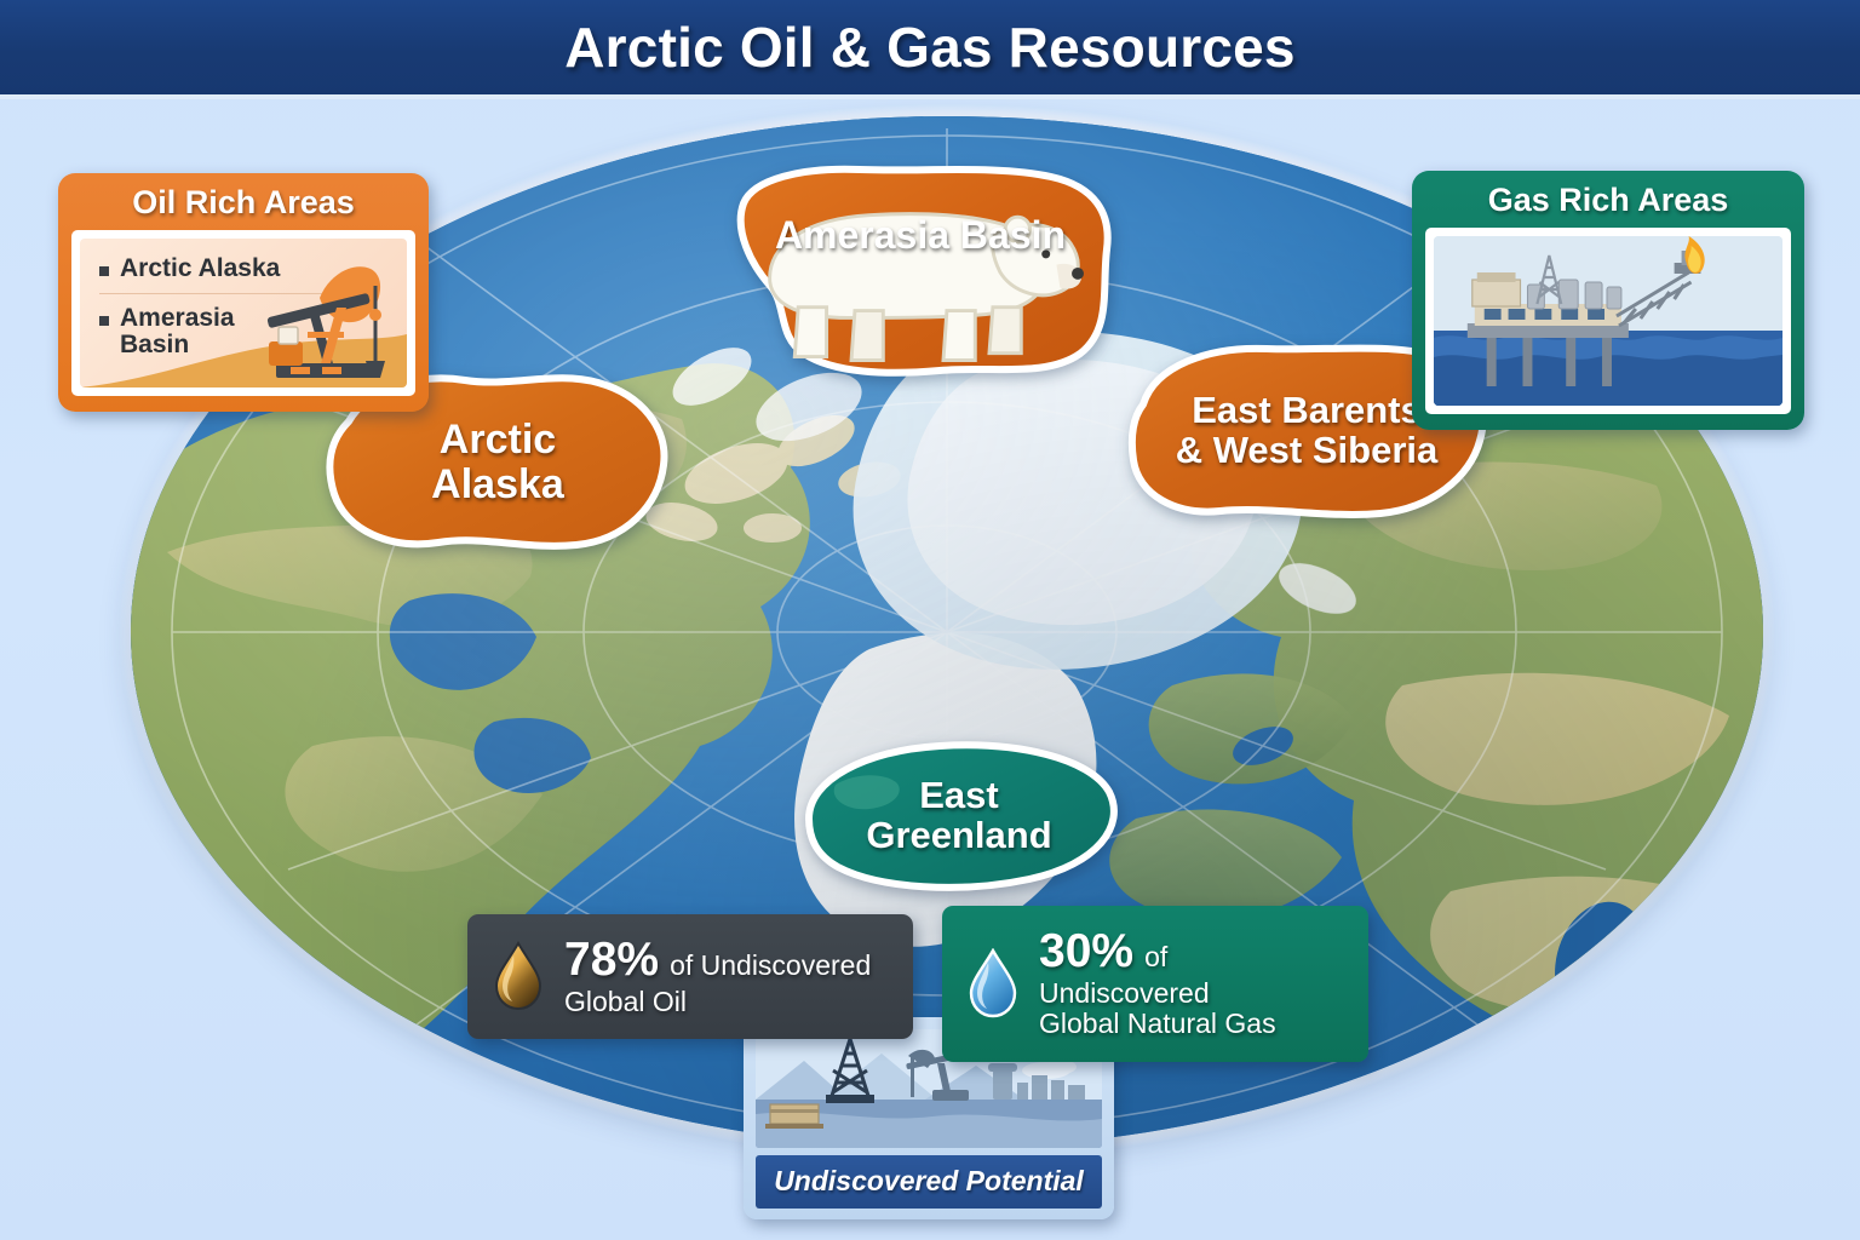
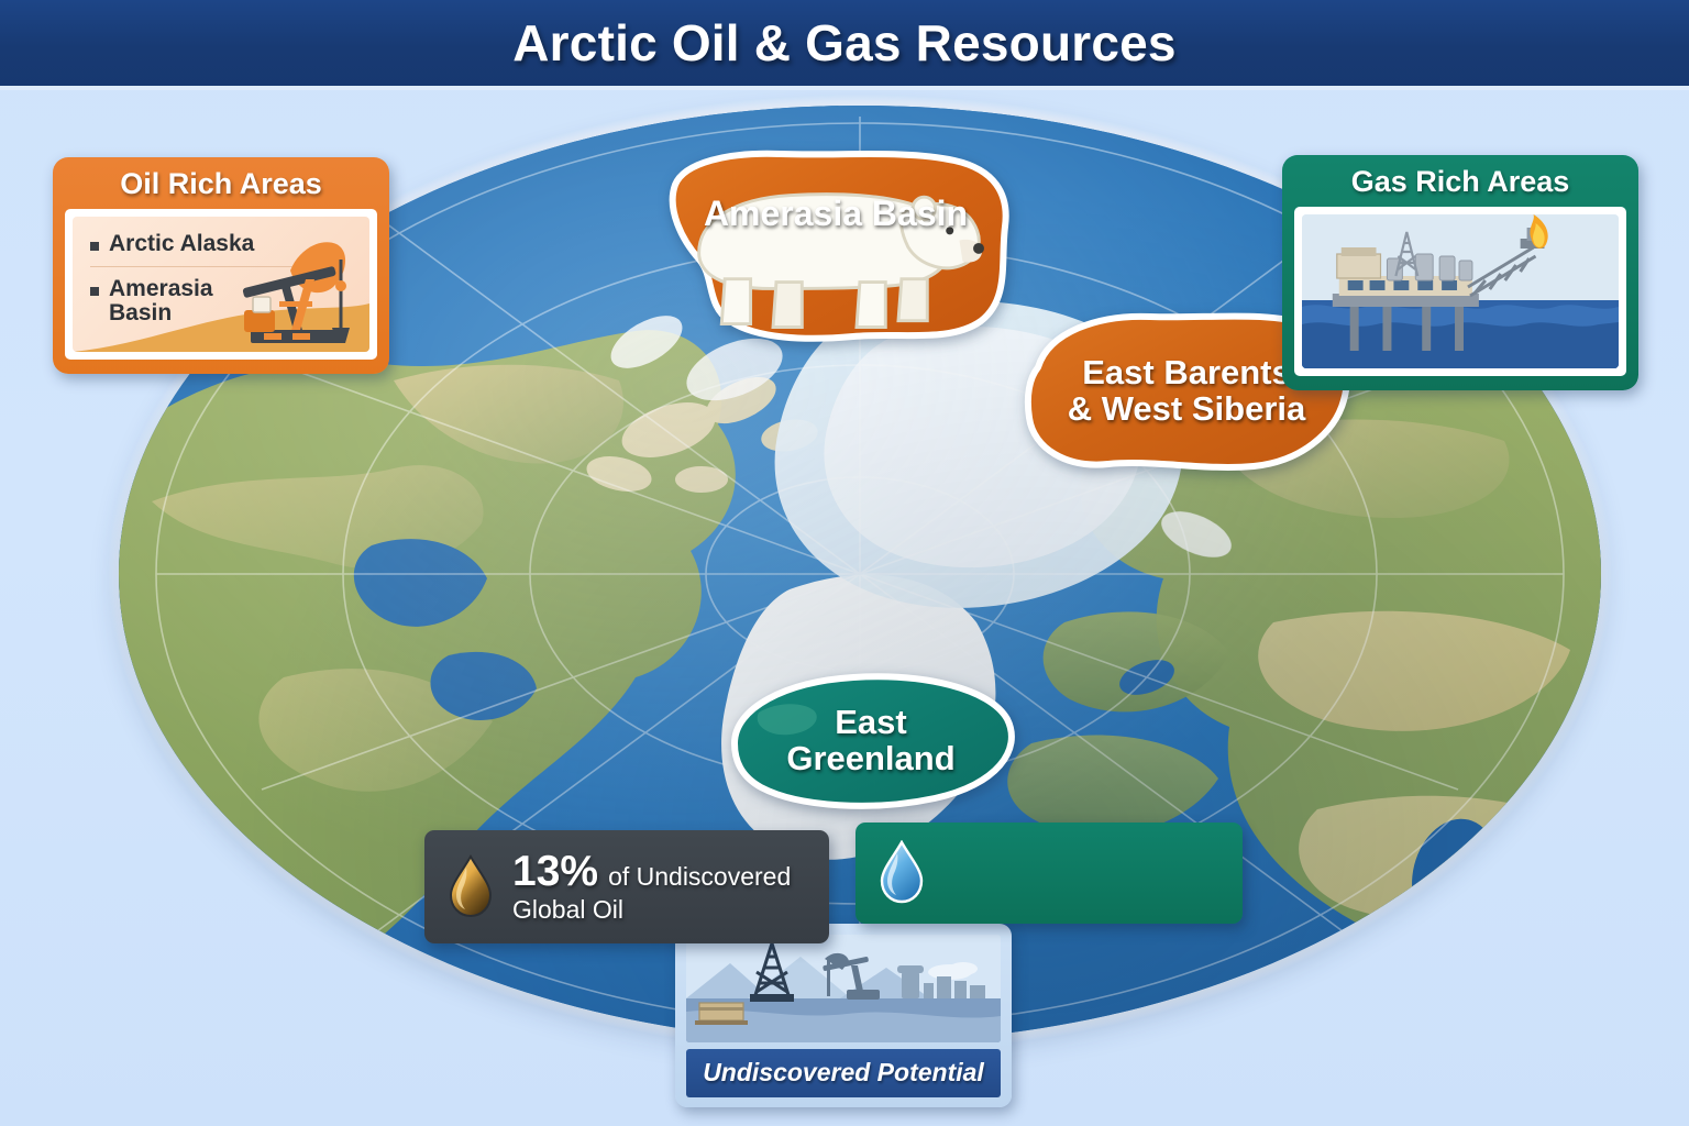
  Arctic Oil & Gas Resources
- Arctic
- Alaska
  Amerasia Basin
  East Barent
  & West Siberia
  East
  Greenland
  Oil Rich Areas
  Arctic Alaska
  Amerasia
  Basin
  Gas Rich Areas
  Undiscovered Potential
- 78% of Undiscovered
+ 13% of Undiscovered
  Global Oil
- 30% of Undiscovered
- Global Natural Gas
